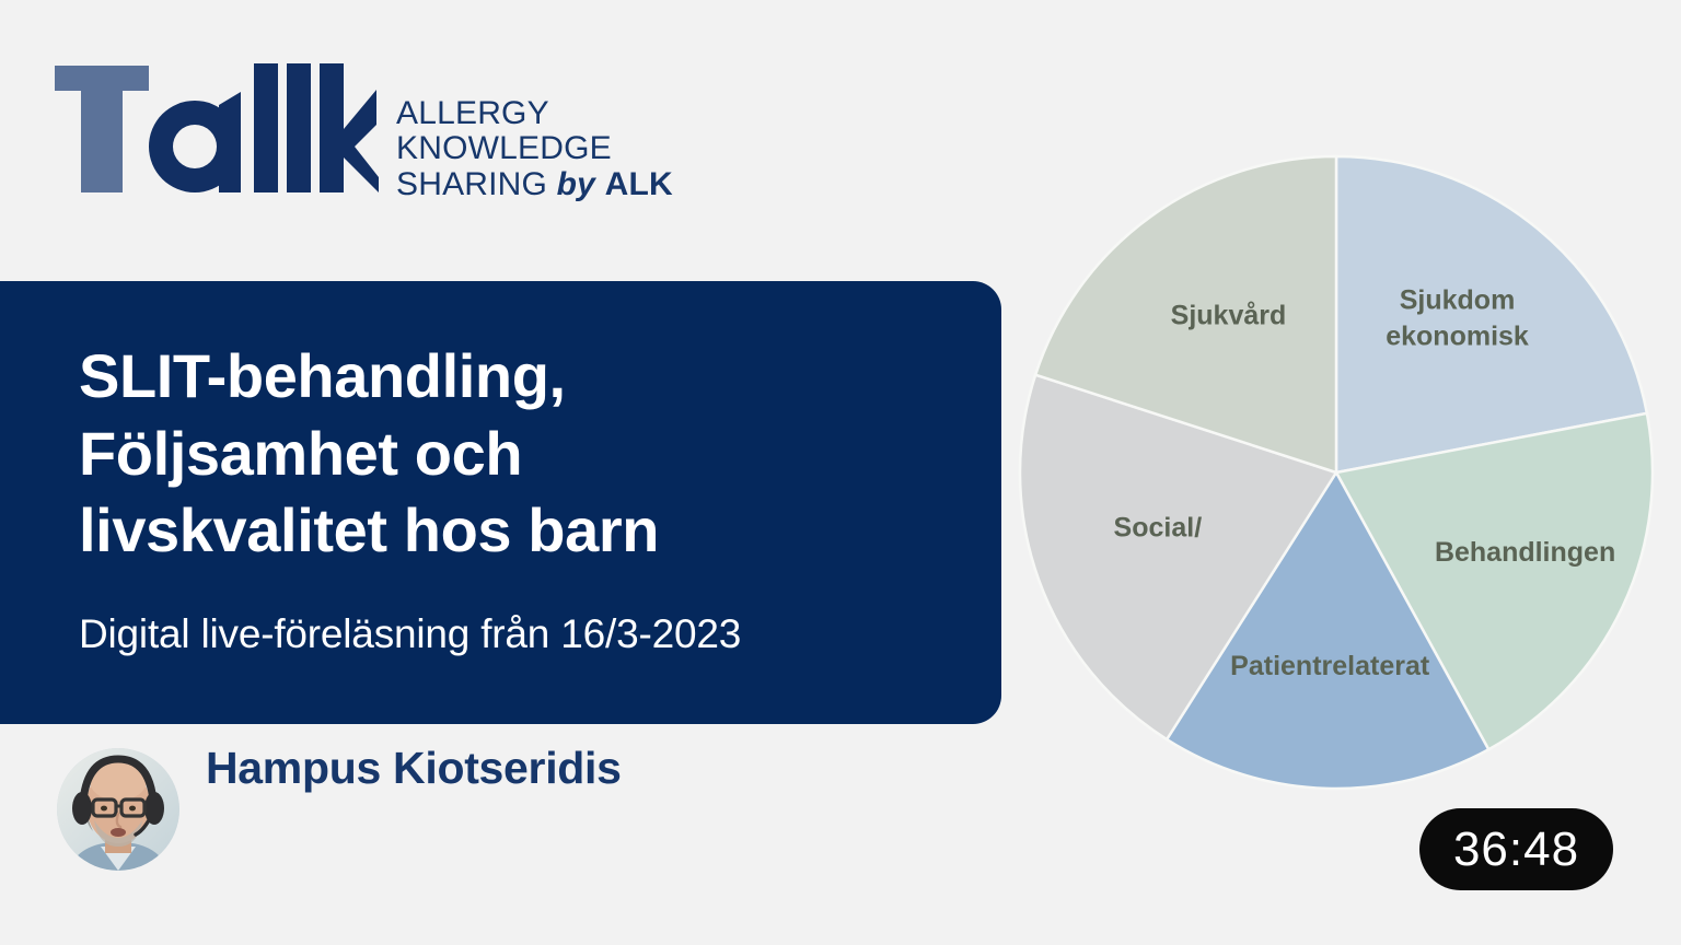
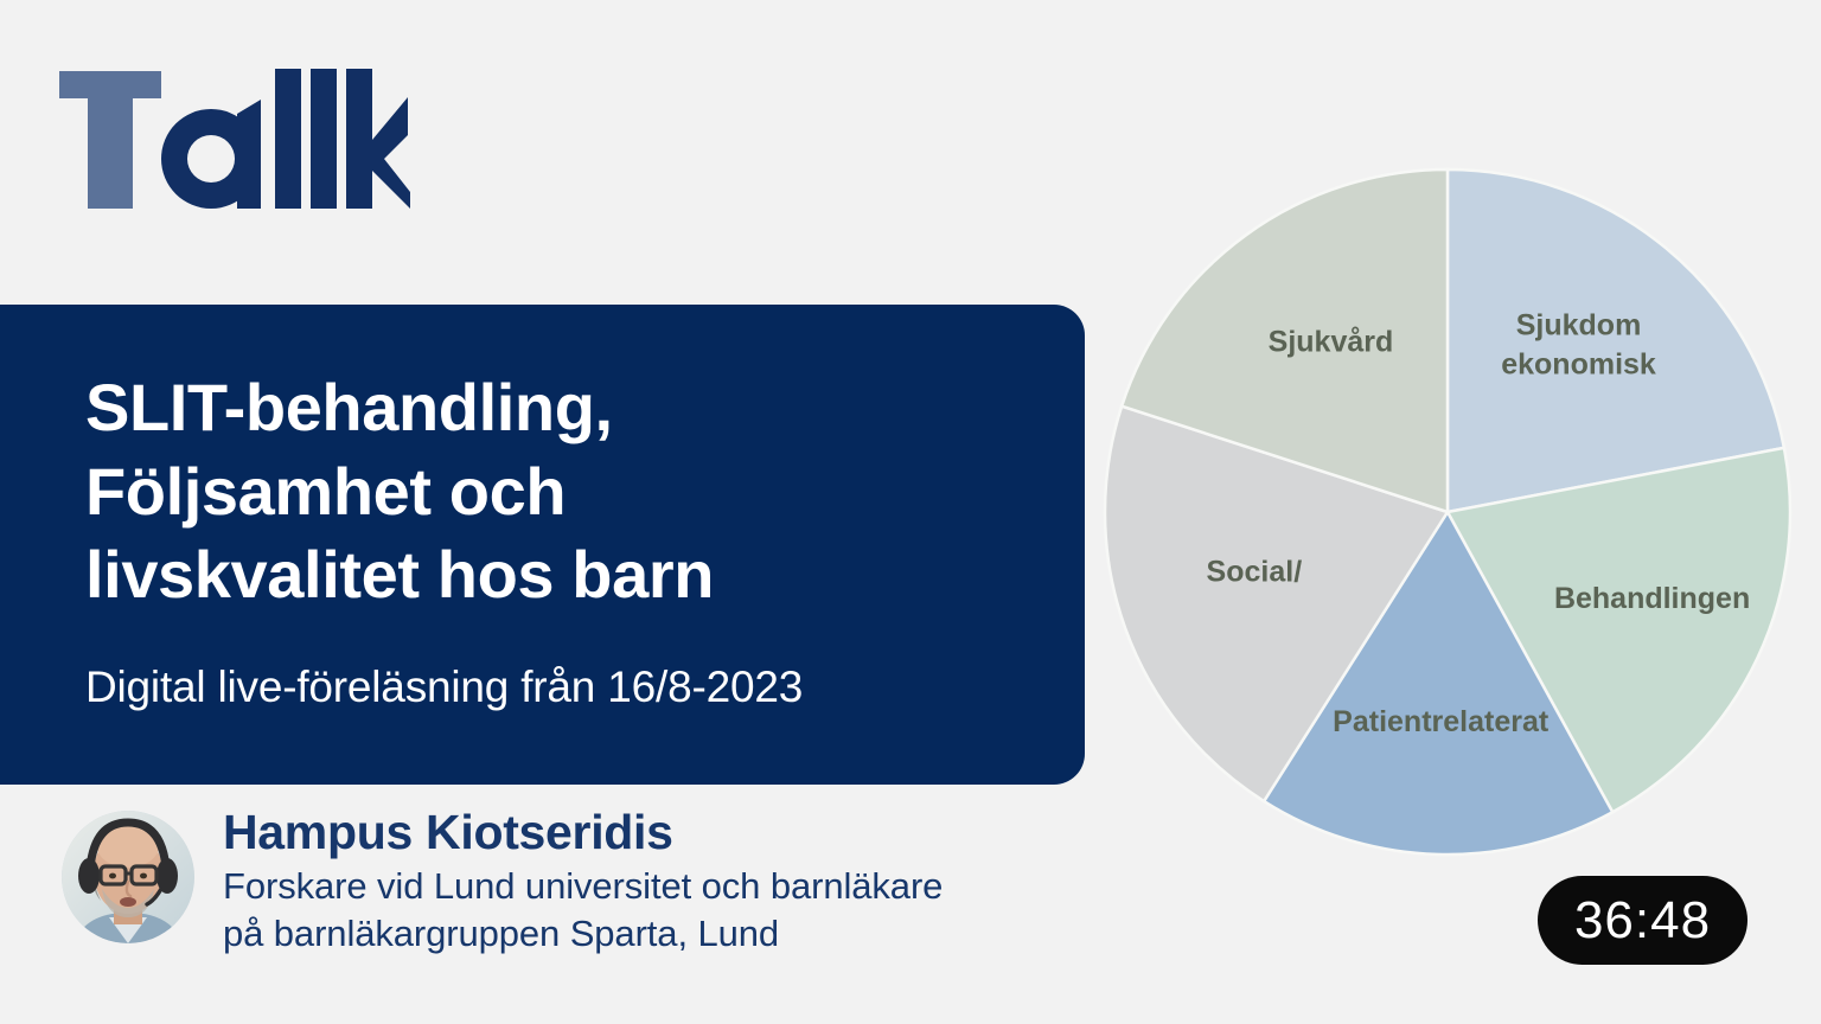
- ALLERGY
- KNOWLEDGE
- SHARING by ALK
  SLIT-behandling,
  Följsamhet och
  livskvalitet hos barn
- Digital live-föreläsning från 16/3-2023
+ Digital live-föreläsning från 16/8-2023
  Hampus Kiotseridis
+ Forskare vid Lund universitet och barnläkare
+ på barnläkargruppen Sparta, Lund
  Sjukdom ekonomisk
  Behandlingen
  Patientrelaterat
  Social/
  Sjukvård
  36:48
